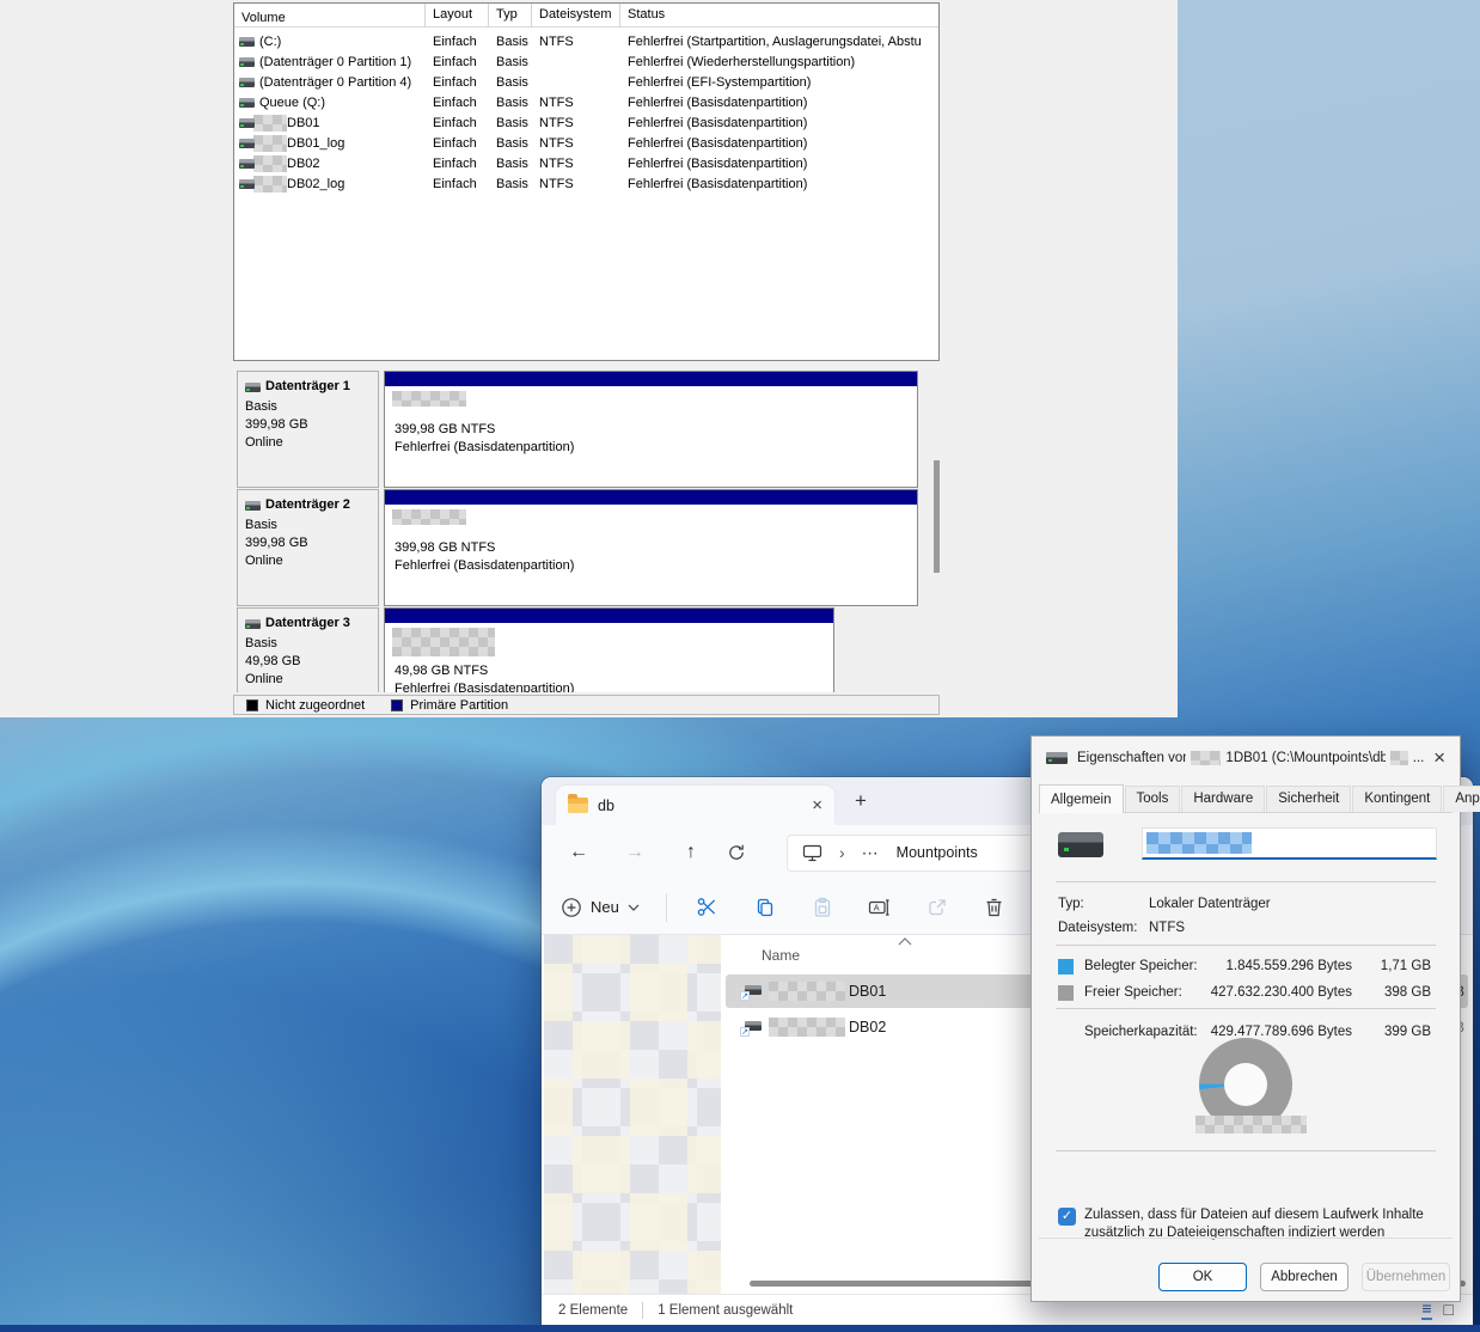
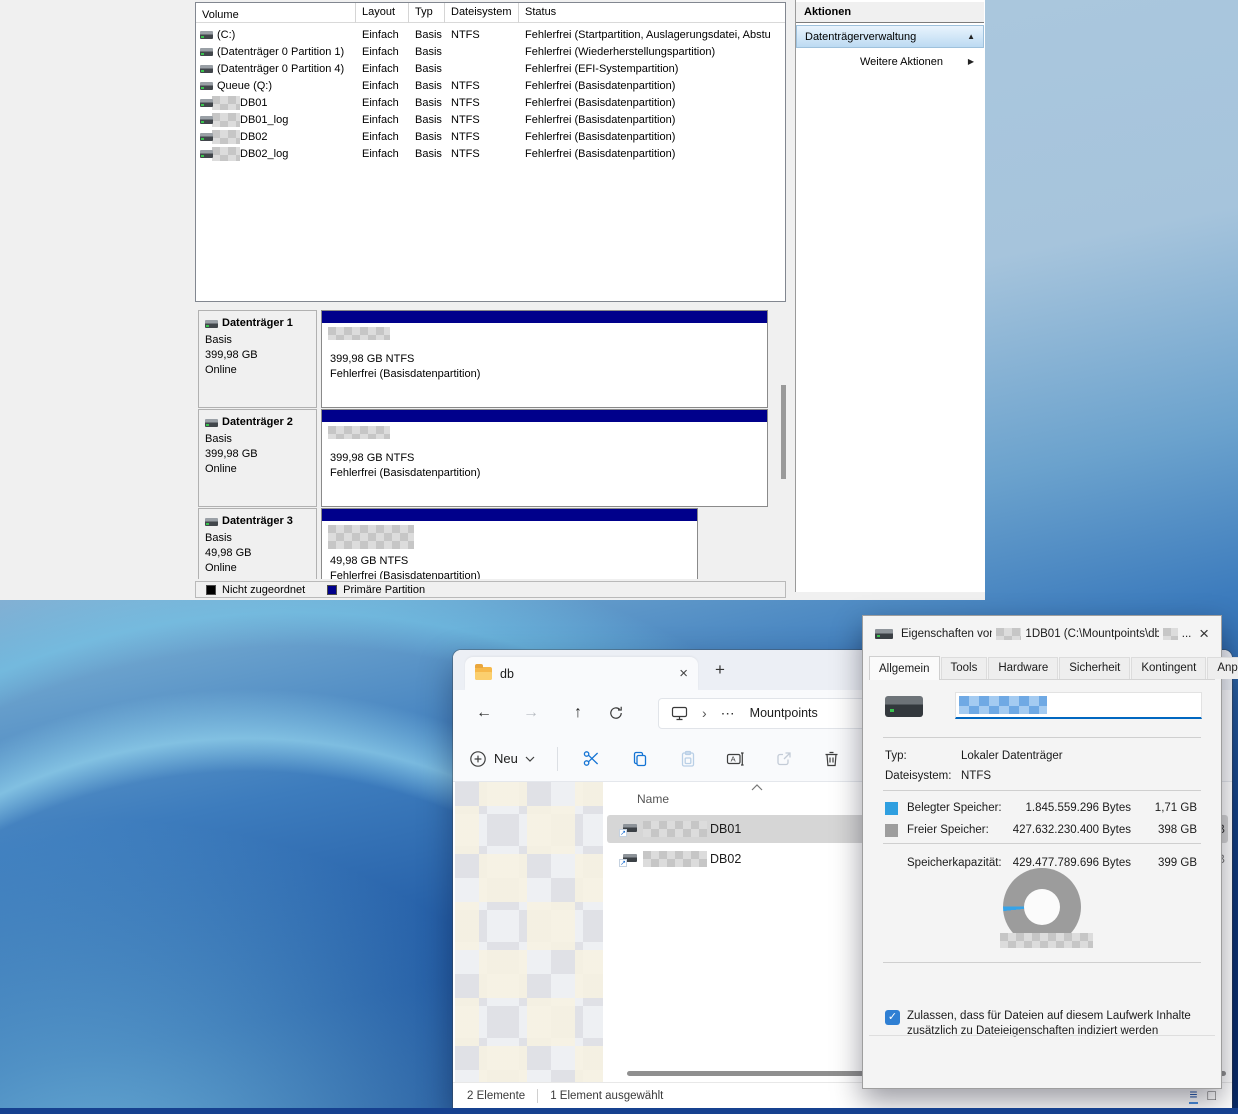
  Volume
  Layout
  Typ
  Dateisystem
  Status
  (C:)
  Einfach
  Basis
  NTFS
  Fehlerfrei (Startpartition, Auslagerungsdatei, Abstu
  (Datenträger 0 Partition 1)
  Einfach
  Basis
  Fehlerfrei (Wiederherstellungspartition)
  (Datenträger 0 Partition 4)
  Einfach
  Basis
  Fehlerfrei (EFI-Systempartition)
  Queue (Q:)
  Einfach
  Basis
  NTFS
  Fehlerfrei (Basisdatenpartition)
  DB01
  Einfach
  Basis
  NTFS
  Fehlerfrei (Basisdatenpartition)
  DB01_log
  Einfach
  Basis
  NTFS
  Fehlerfrei (Basisdatenpartition)
  DB02
  Einfach
  Basis
  NTFS
  Fehlerfrei (Basisdatenpartition)
  DB02_log
  Einfach
  Basis
  NTFS
  Fehlerfrei (Basisdatenpartition)
  Datenträger 1
  Basis
  399,98 GB
  Online
  399,98 GB NTFS
  Fehlerfrei (Basisdatenpartition)
  Datenträger 2
  Basis
  399,98 GB
  Online
  399,98 GB NTFS
  Fehlerfrei (Basisdatenpartition)
  Datenträger 3
  Basis
  49,98 GB
  Online
  49,98 GB NTFS
  Fehlerfrei (Basisdatenpartition)
  Nicht zugeordnet
  Primäre Partition
+ Aktionen
+ Datenträgerverwaltung
+ ▲
+ Weitere Aktionen
+ ▶
  db
  ×
  +
  ←
  →
  ↑
  ›
  ⋯
  Mountpoints
  Neu
  A
  Name
  DB01
  DB02
  2 Elemente
  1 Element ausgewählt
  ≡
  □
  Eigenschaften vo
  1DB01 (C:\Mountpoints\db
  ...
  ×
  Allgemein
  Tools
  Hardware
  Sicherheit
  Kontingent
  Typ:
  Lokaler Datenträger
  Dateisystem:
  NTFS
  Belegter Speicher:
  1.845.559.296 Bytes
  1,71 GB
  Freier Speicher:
  427.632.230.400 Bytes
  398 GB
  Speicherkapazität:
  429.477.789.696 Bytes
  399 GB
  ✓
  Zulassen, dass für Dateien auf diesem Laufwerk Inhalte zusätzlich zu Dateieigenschaften indiziert werden
- OK
- Abbrechen
- Übernehmen
